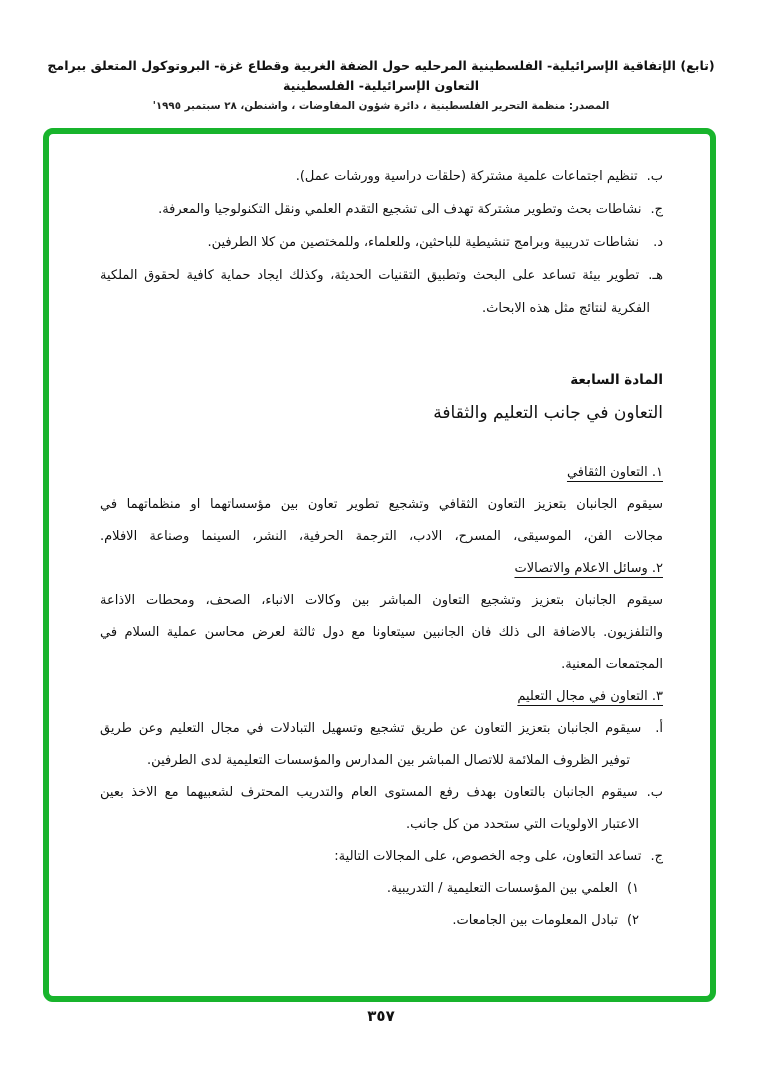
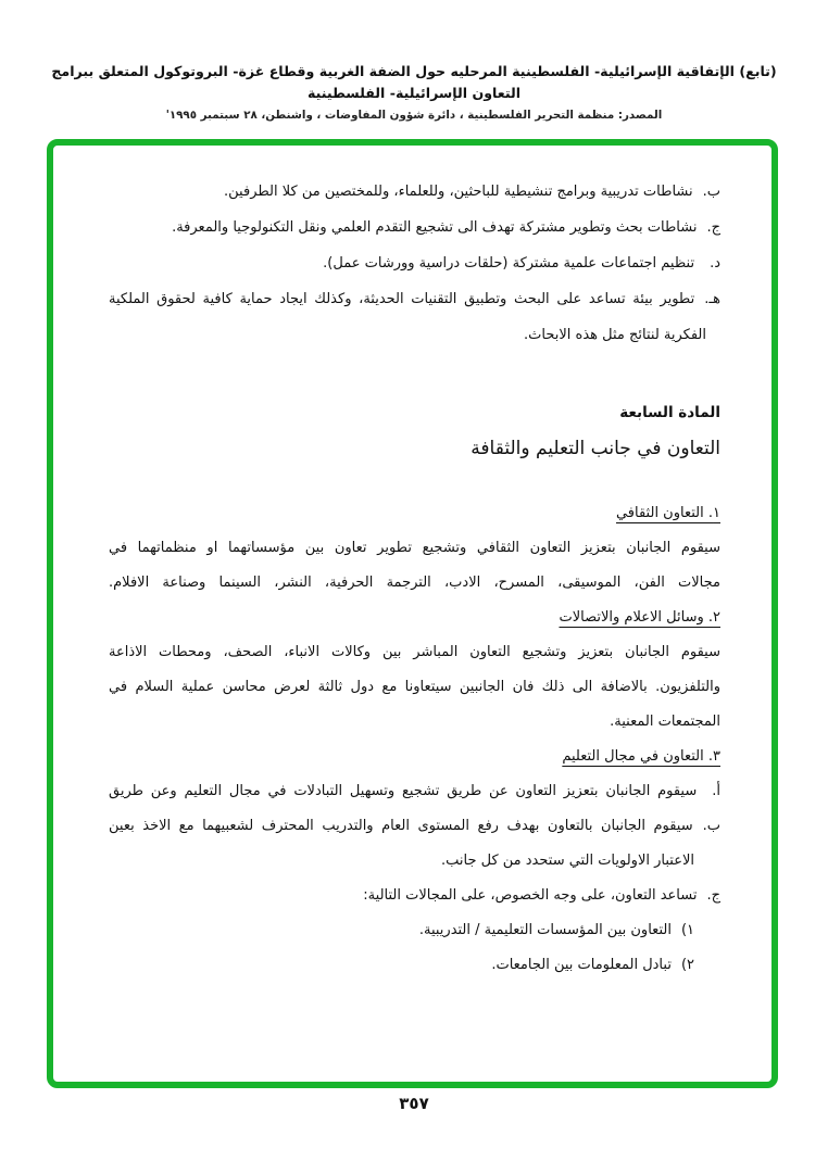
  (تابع) الإتفاقية الإسرائيلية- الفلسطينية المرحليه حول الضفة الغربية وقطاع غزة- البروتوكول المتعلق ببرامج التعاون الإسرائيلية- الفلسطينية
  المصدر: منظمة التحرير الفلسطينية ، دائرة شؤون المفاوضات ، واشنطن، ٢٨ سبتمبر ١٩٩٥'
- ب.تنظيم اجتماعات علمية مشتركة (حلقات دراسية وورشات عمل).
+ ب.نشاطات تدريبية وبرامج تنشيطية للباحثين، وللعلماء، وللمختصين من كلا الطرفين.
  ج.نشاطات بحث وتطوير مشتركة تهدف الى تشجيع التقدم العلمي ونقل التكنولوجيا والمعرفة.
- د.نشاطات تدريبية وبرامج تنشيطية للباحثين، وللعلماء، وللمختصين من كلا الطرفين.
+ د.تنظيم اجتماعات علمية مشتركة (حلقات دراسية وورشات عمل).
  هـ.تطوير بيئة تساعد على البحث وتطبيق التقنيات الحديثة، وكذلك ايجاد حماية كافية لحقوق الملكية
  الفكرية لنتائج مثل هذه الابحاث.
  المادة السابعة
  التعاون في جانب التعليم والثقافة
  ١. التعاون الثقافي
  سيقوم الجانبان بتعزيز التعاون الثقافي وتشجيع تطوير تعاون بين مؤسساتهما او منظماتهما في
  مجالات الفن، الموسيقى، المسرح، الادب، الترجمة الحرفية، النشر، السينما وصناعة الافلام.
  ٢. وسائل الاعلام والاتصالات
  سيقوم الجانبان بتعزيز وتشجيع التعاون المباشر بين وكالات الانباء، الصحف، ومحطات الاذاعة
  والتلفزيون. بالاضافة الى ذلك فان الجانبين سيتعاونا مع دول ثالثة لعرض محاسن عملية السلام في
  المجتمعات المعنية.
  ٣. التعاون في مجال التعليم
  أ.سيقوم الجانبان بتعزيز التعاون عن طريق تشجيع وتسهيل التبادلات في مجال التعليم وعن طريق
- توفير الظروف الملائمة للاتصال المباشر بين المدارس والمؤسسات التعليمية لدى الطرفين.
  ب.سيقوم الجانبان بالتعاون بهدف رفع المستوى العام والتدريب المحترف لشعبيهما مع الاخذ بعين
  الاعتبار الاولويات التي ستحدد من كل جانب.
  ج.تساعد التعاون، على وجه الخصوص، على المجالات التالية:
- ١)العلمي بين المؤسسات التعليمية / التدريبية.
+ ١)التعاون بين المؤسسات التعليمية / التدريبية.
  ٢)تبادل المعلومات بين الجامعات.
  ٣٥٧
